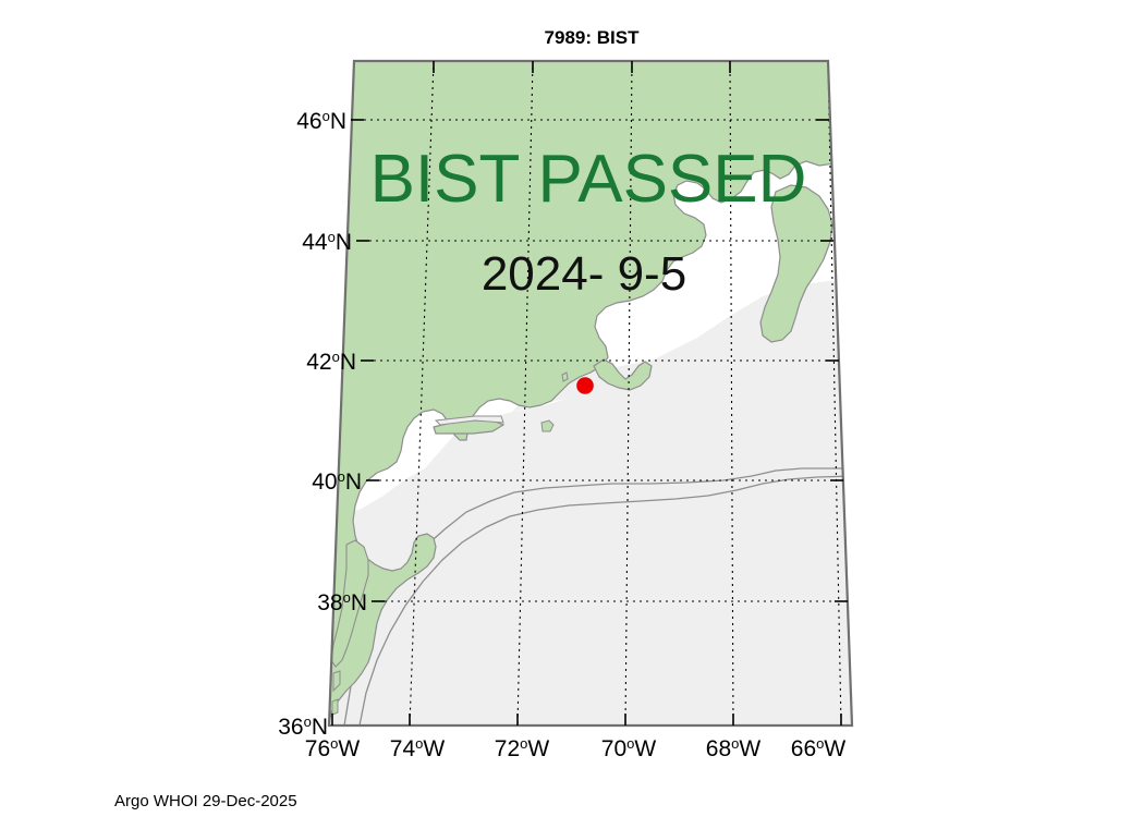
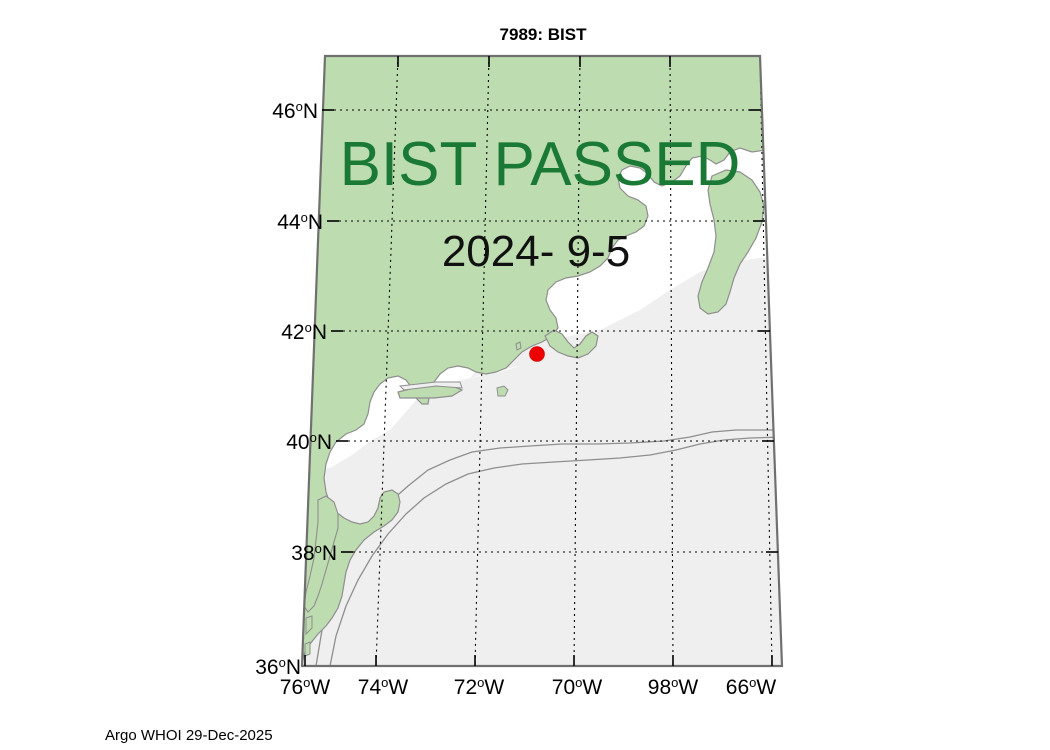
  7989: BIST
  BIST PASSED
  2024- 9-5
  46oN
  44oN
  42oN
  40oN
  38oN
  36oN
  76oW
  74oW
  72oW
  70oW
- 68oW
+ 98oW
  66oW
  Argo WHOI 29-Dec-2025
